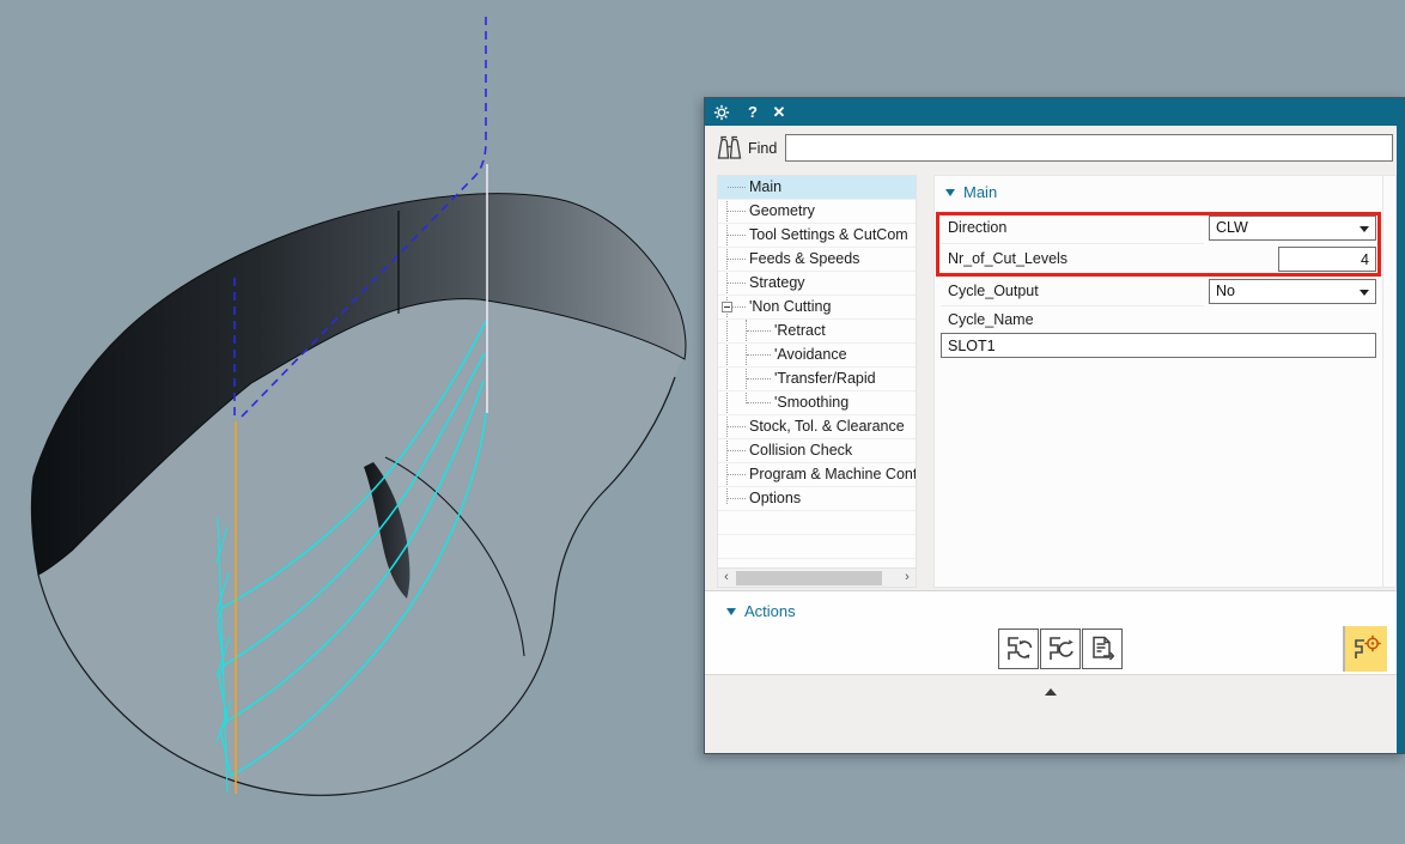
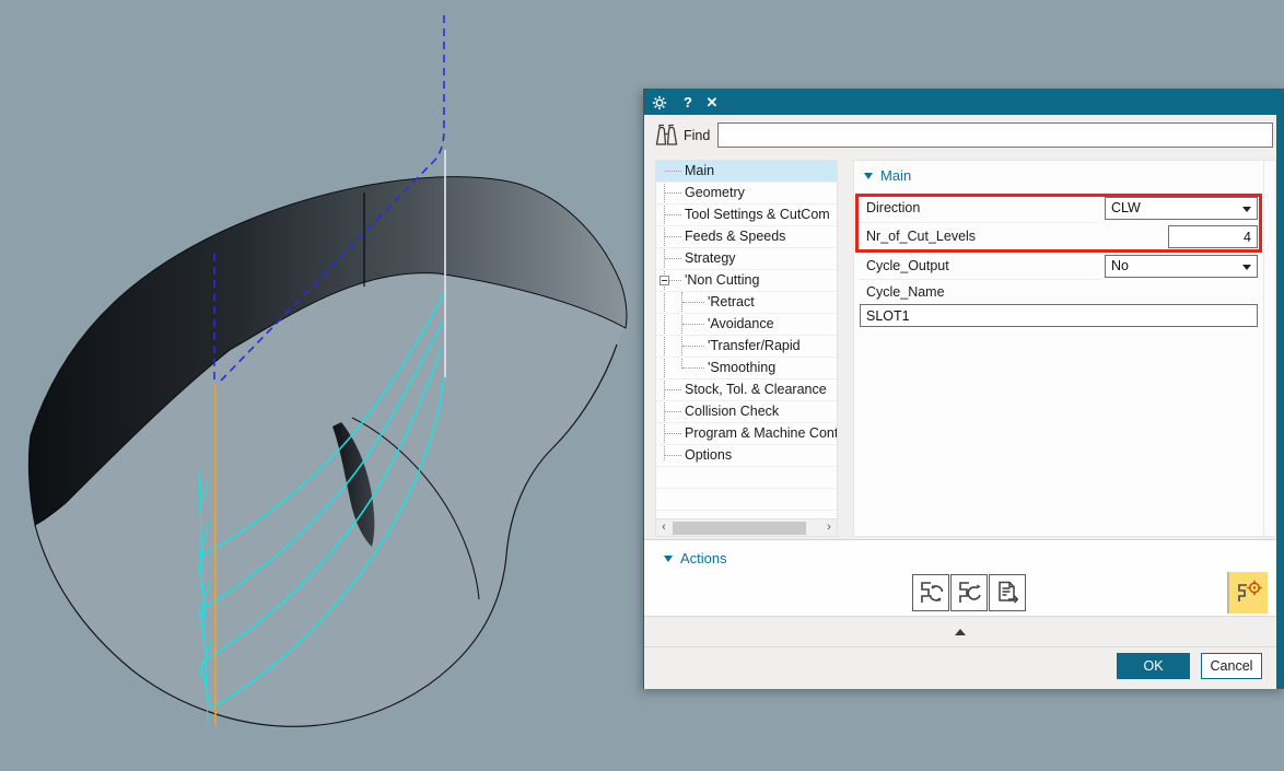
  ?
  ✕
  Find
  Main
  Geometry
  Tool Settings & CutCom
  Feeds & Speeds
  Strategy
  'Non Cutting
  'Retract
  'Avoidance
  'Transfer/Rapid
  'Smoothing
  Stock, Tol. & Clearance
  Collision Check
  Program & Machine Cont
  Options
  ‹
  ›
  Main
  Direction
  CLW
  Nr_of_Cut_Levels
  4
  Cycle_Output
  No
  Cycle_Name
  SLOT1
  Actions
+ OK
+ Cancel
